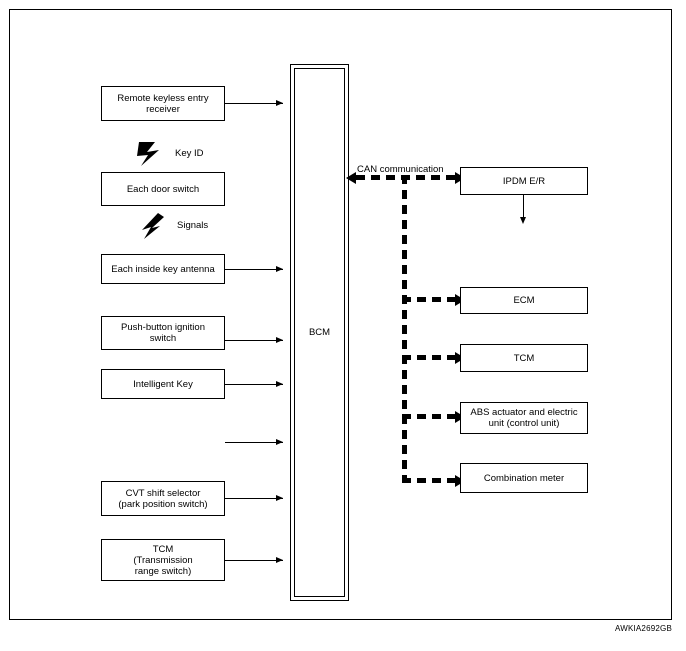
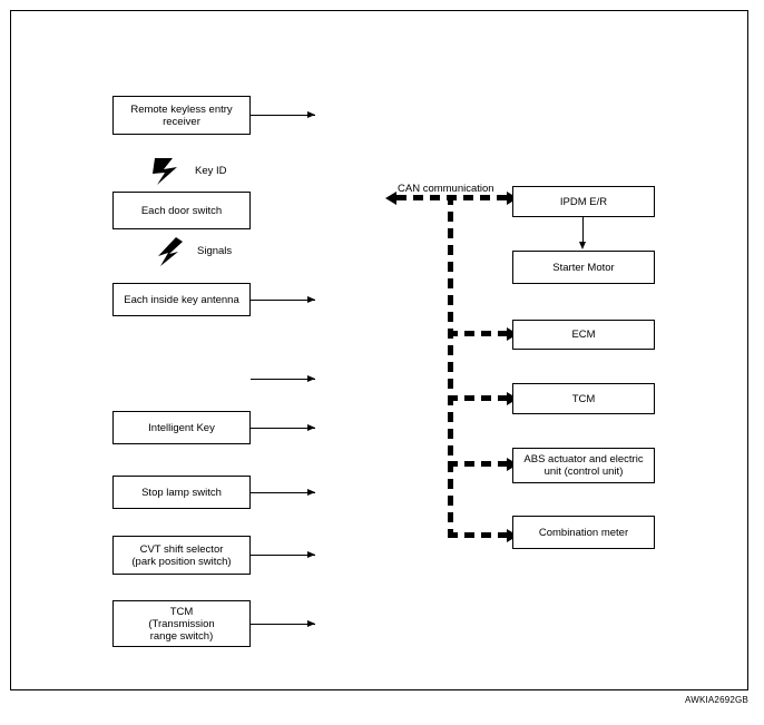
  Remote keyless entry
  receiver
  Each door switch
  Each inside key antenna
- Push-button ignition
- switch
  Intelligent Key
+ Stop lamp switch
  CVT shift selector
  (park position switch)
  TCM
  (Transmission
  range switch)
  Key ID
  Signals
- BCM
  CAN communication
  IPDM E/R
+ Starter Motor
  ECM
  TCM
  ABS actuator and electric
  unit (control unit)
  Combination meter
  AWKIA2692GB
